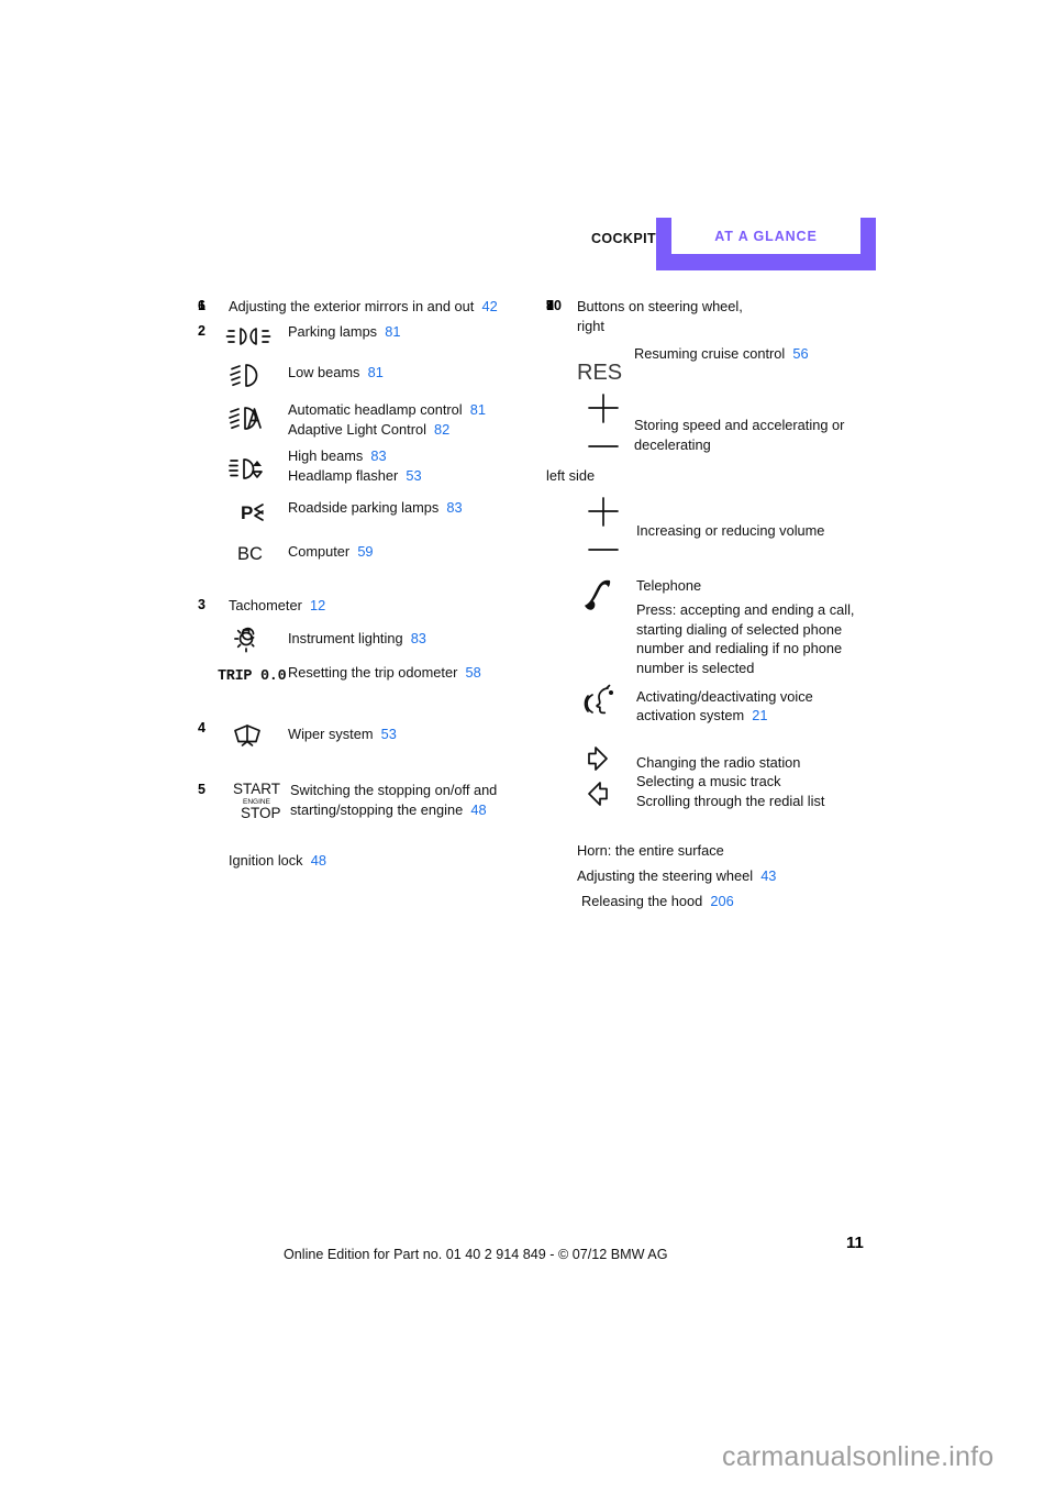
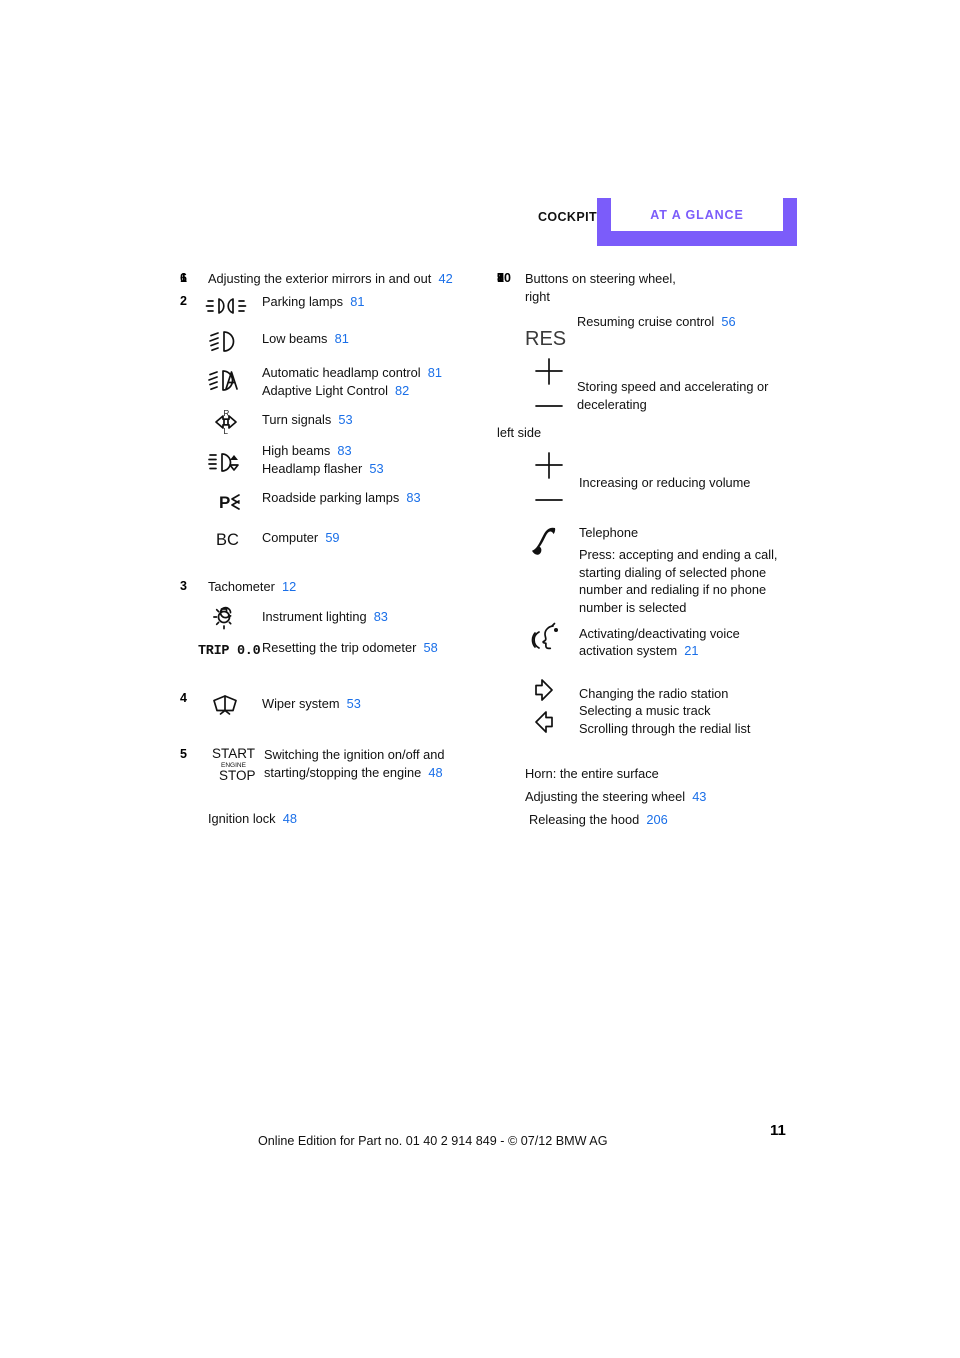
  COCKPIT
  AT A GLANCE
  1
  Adjusting the exterior mirrors in and out 42
  2
  Parking lamps 81
  Low beams 81
  Automatic headlamp control 81
  Adaptive Light Control 82
+ R
+ L
+ Turn signals 53
  High beams 83
  Headlamp flasher 53
  P
  Roadside parking lamps 83
  BC
  Computer 59
  3
  Tachometer 12
  Instrument lighting 83
  TRIP 0.0
  Resetting the trip odometer 58
  4
  Wiper system 53
  5
  START
  STOP
- Switching the stopping on/off and
+ Switching the ignition on/off and
  starting/stopping the engine 48
  6
  Ignition lock 48
  7
  Buttons on steering wheel,
  right
  RES
  Resuming cruise control 56
  Storing speed and accelerating or
  decelerating
  left side
  Increasing or reducing volume
  Telephone Press: accepting and ending a call,
  starting dialing of selected phone
  number and redialing if no phone
  number is selected
  Activating/deactivating voice
  activation system 21
  Changing the radio station
  Selecting a music track
  Scrolling through the redial list
  8
  Horn: the entire surface
  9
  Adjusting the steering wheel 43
  10
  Releasing the hood 206
  11
  Online Edition for Part no. 01 40 2 914 849 - © 07/12 BMW AG
- carmanualsonline.info
